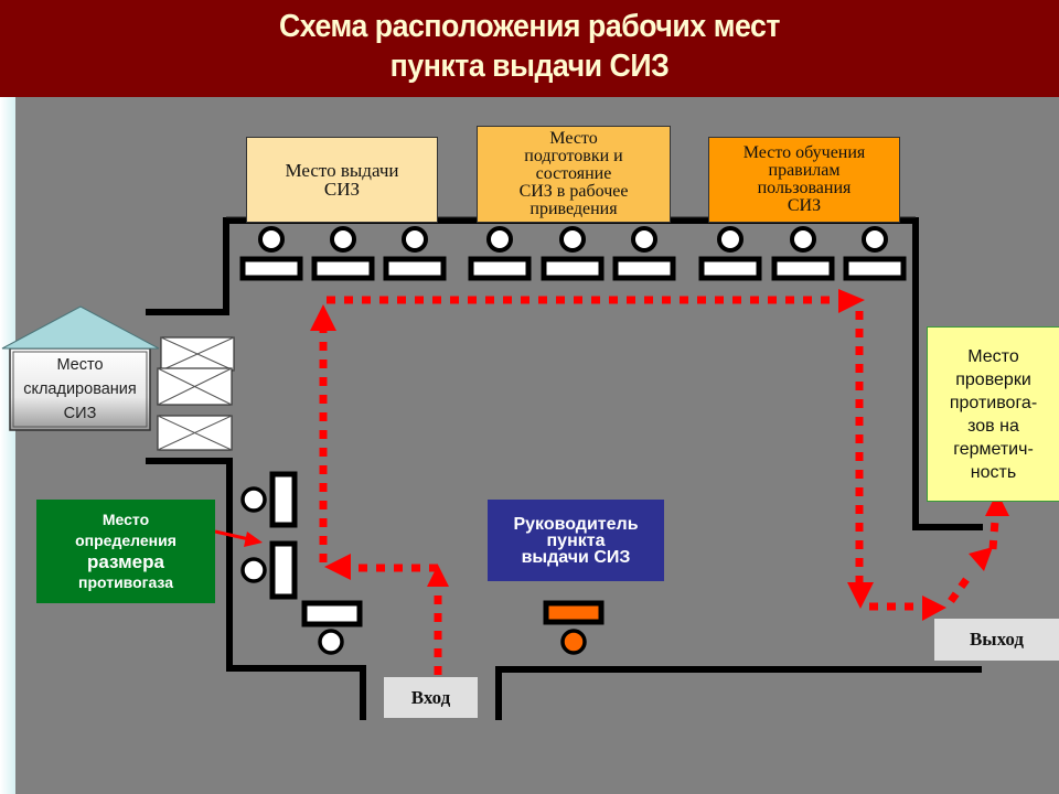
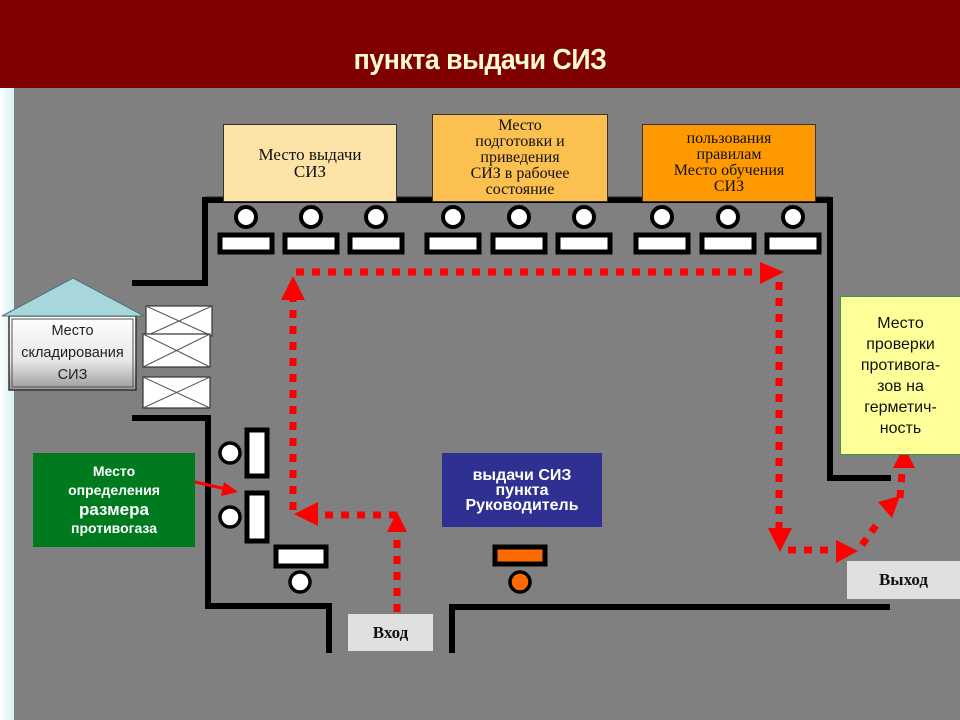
- Схема расположения рабочих мест
  пункта выдачи СИЗ
  Место выдачи СИЗ
  Место
  подготовки и
- состояние
+ приведения
  СИЗ в рабочее
- приведения
+ состояние
- Место обучения
+ пользования
  правилам
- пользования
+ Место обучения
  СИЗ
  Место
  складирования
  СИЗ
  Место
  определения
  размера
  противогаза
- Руководитель
+ выдачи СИЗ
  пункта
- выдачи СИЗ
+ Руководитель
  Место
  проверки
  противога-
  зов на
  герметич-
  ность
  Вход
  Выход
